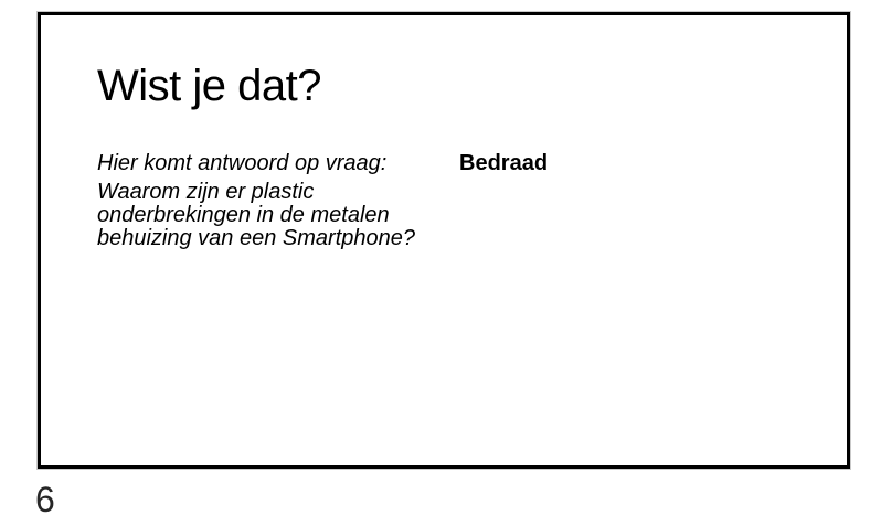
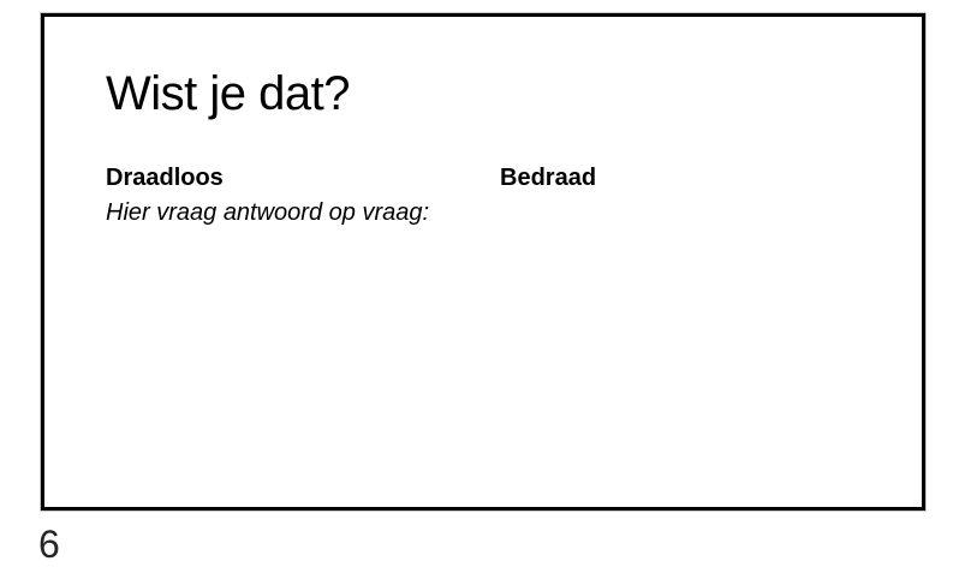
  Wist je dat?
+ Draadloos
- Hier komt antwoord op vraag:
+ Hier vraag antwoord op vraag:
- Waarom zijn er plastic onderbrekingen in de metalen behuizing van een Smartphone?
  Bedraad
  6
